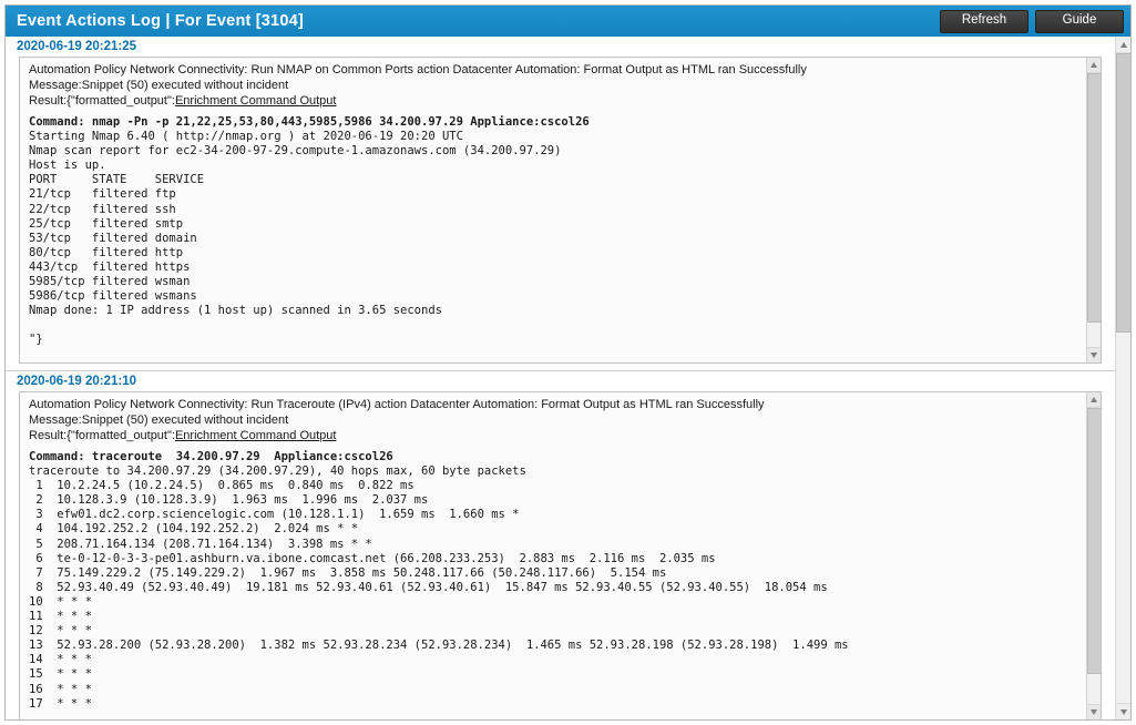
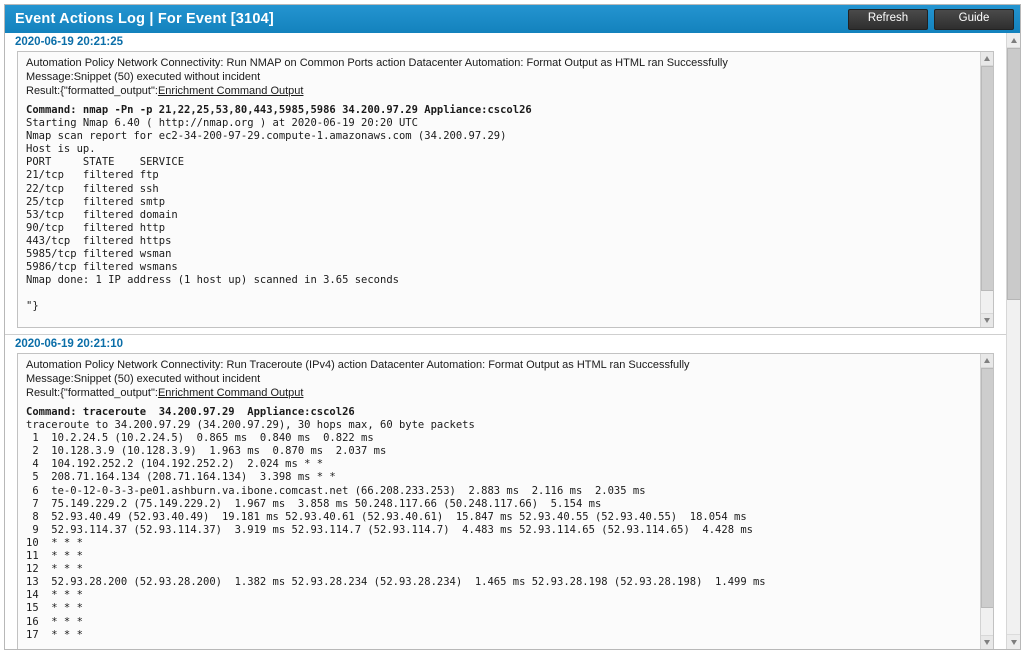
  Event Actions Log | For Event [3104]
  Refresh
  Guide
  2020-06-19 20:21:25
  Automation Policy Network Connectivity: Run NMAP on Common Ports action Datacenter Automation: Format Output as HTML ran Successfully
  Message:Snippet (50) executed without incident
  Result:{"formatted_output":Enrichment Command Output
  Command: nmap -Pn -p 21,22,25,53,80,443,5985,5986 34.200.97.29 Appliance:cscol26
  Starting Nmap 6.40 ( http://nmap.org ) at 2020-06-19 20:20 UTC
  Nmap scan report for ec2-34-200-97-29.compute-1.amazonaws.com (34.200.97.29)
  Host is up.
  PORT STATE SERVICE
  21/tcp filtered ftp
  22/tcp filtered ssh
  25/tcp filtered smtp
  53/tcp filtered domain
- 80/tcp filtered http
+ 90/tcp filtered http
  443/tcp filtered https
  5985/tcp filtered wsman
  5986/tcp filtered wsmans
  Nmap done: 1 IP address (1 host up) scanned in 3.65 seconds
  "}
  2020-06-19 20:21:10
  Automation Policy Network Connectivity: Run Traceroute (IPv4) action Datacenter Automation: Format Output as HTML ran Successfully
  Message:Snippet (50) executed without incident
  Result:{"formatted_output":Enrichment Command Output
  Command: traceroute 34.200.97.29 Appliance:cscol26
- traceroute to 34.200.97.29 (34.200.97.29), 40 hops max, 60 byte packets
+ traceroute to 34.200.97.29 (34.200.97.29), 30 hops max, 60 byte packets
  1 10.2.24.5 (10.2.24.5) 0.865 ms 0.840 ms 0.822 ms
- 2 10.128.3.9 (10.128.3.9) 1.963 ms 1.996 ms 2.037 ms
+ 2 10.128.3.9 (10.128.3.9) 1.963 ms 0.870 ms 2.037 ms
- 3 efw01.dc2.corp.sciencelogic.com (10.128.1.1) 1.659 ms 1.660 ms *
  4 104.192.252.2 (104.192.252.2) 2.024 ms * *
  5 208.71.164.134 (208.71.164.134) 3.398 ms * *
  6 te-0-12-0-3-3-pe01.ashburn.va.ibone.comcast.net (66.208.233.253) 2.883 ms 2.116 ms 2.035 ms
  7 75.149.229.2 (75.149.229.2) 1.967 ms 3.858 ms 50.248.117.66 (50.248.117.66) 5.154 ms
  8 52.93.40.49 (52.93.40.49) 19.181 ms 52.93.40.61 (52.93.40.61) 15.847 ms 52.93.40.55 (52.93.40.55) 18.054 ms
+ 9 52.93.114.37 (52.93.114.37) 3.919 ms 52.93.114.7 (52.93.114.7) 4.483 ms 52.93.114.65 (52.93.114.65) 4.428 ms
  10 * * *
  11 * * *
  12 * * *
  13 52.93.28.200 (52.93.28.200) 1.382 ms 52.93.28.234 (52.93.28.234) 1.465 ms 52.93.28.198 (52.93.28.198) 1.499 ms
  14 * * *
  15 * * *
  16 * * *
  17 * * *
